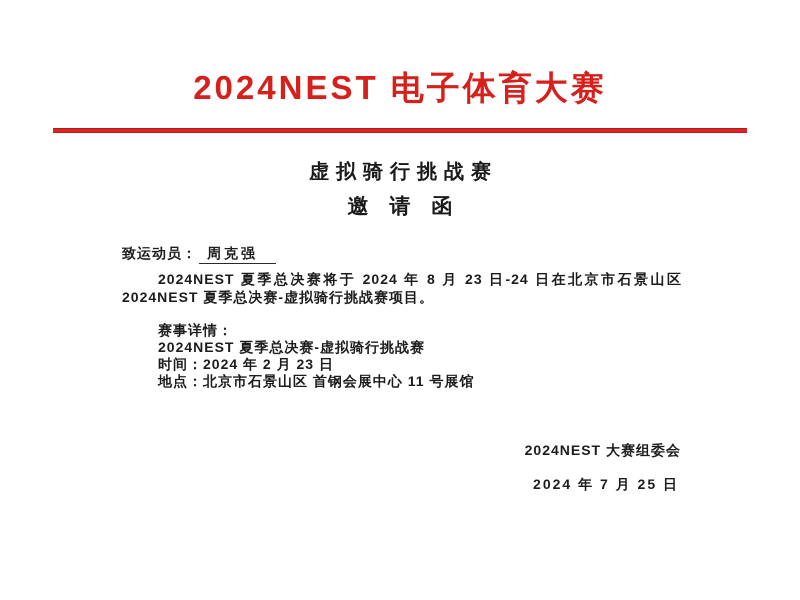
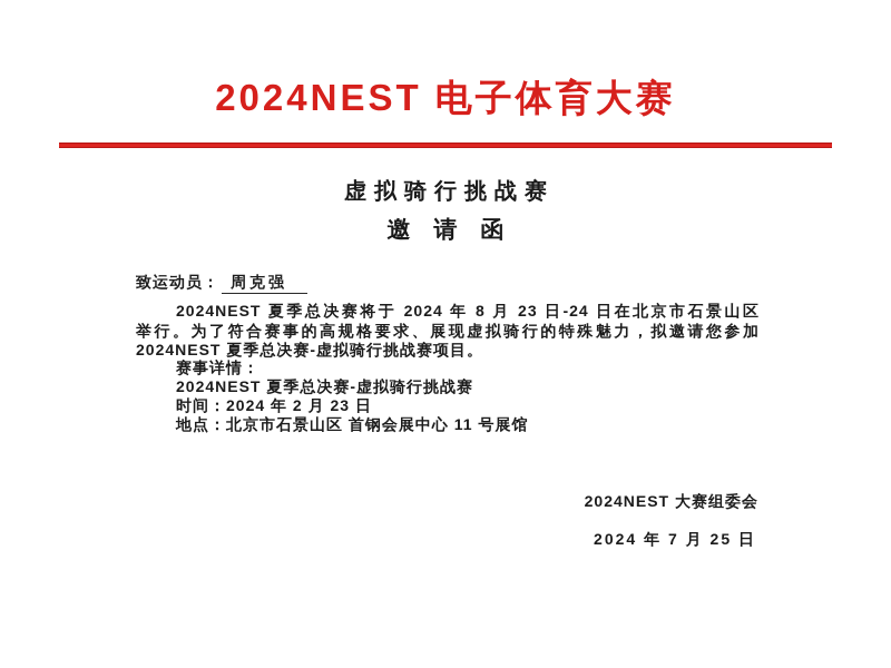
  2024NEST 电子体育大赛
  虚拟骑行挑战赛
  邀 请 函
  致运动员： 周克强
  2024NEST 夏季总决赛将于 2024 年 8 月 23 日-24 日在北京市石景山区
+ 举行。为了符合赛事的高规格要求、展现虚拟骑行的特殊魅力，拟邀请您参加
  2024NEST 夏季总决赛-虚拟骑行挑战赛项目。
  赛事详情：
  2024NEST 夏季总决赛-虚拟骑行挑战赛
  时间：2024 年 2 月 23 日
  地点：北京市石景山区 首钢会展中心 11 号展馆
  2024NEST 大赛组委会
  2024 年 7 月 25 日
